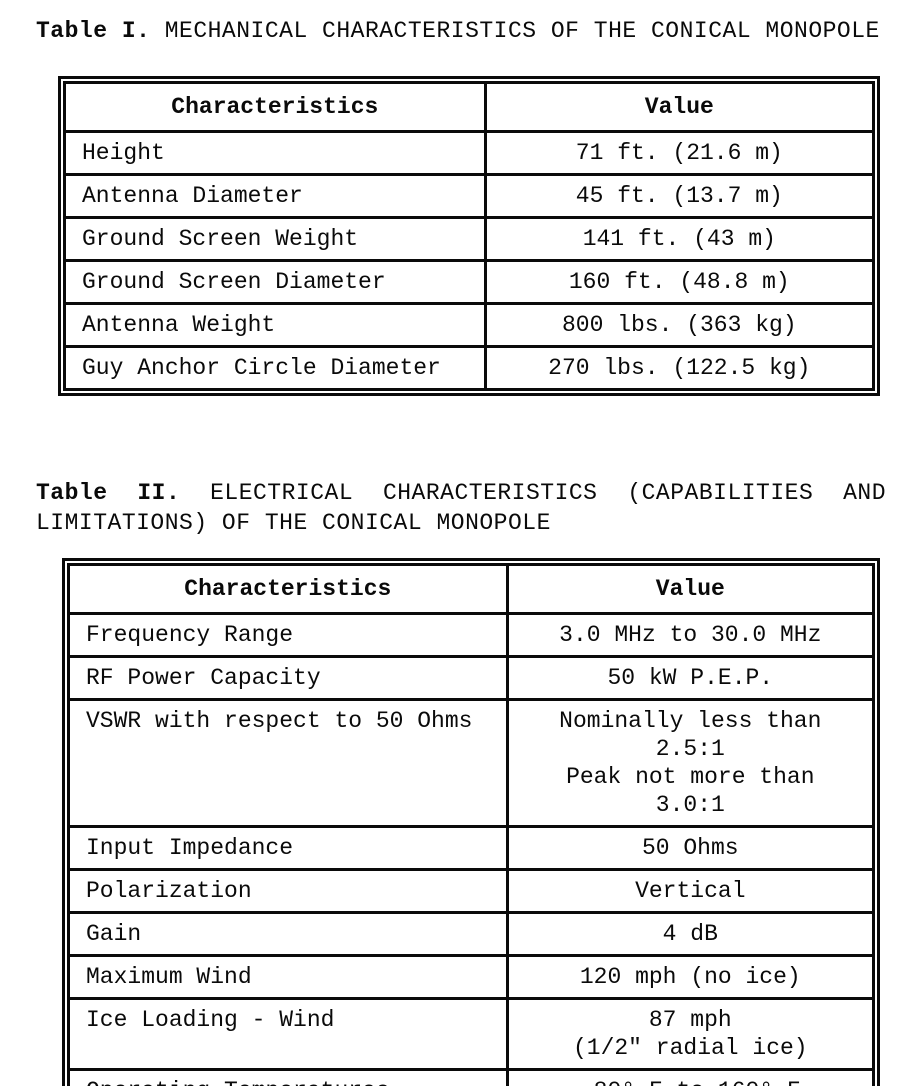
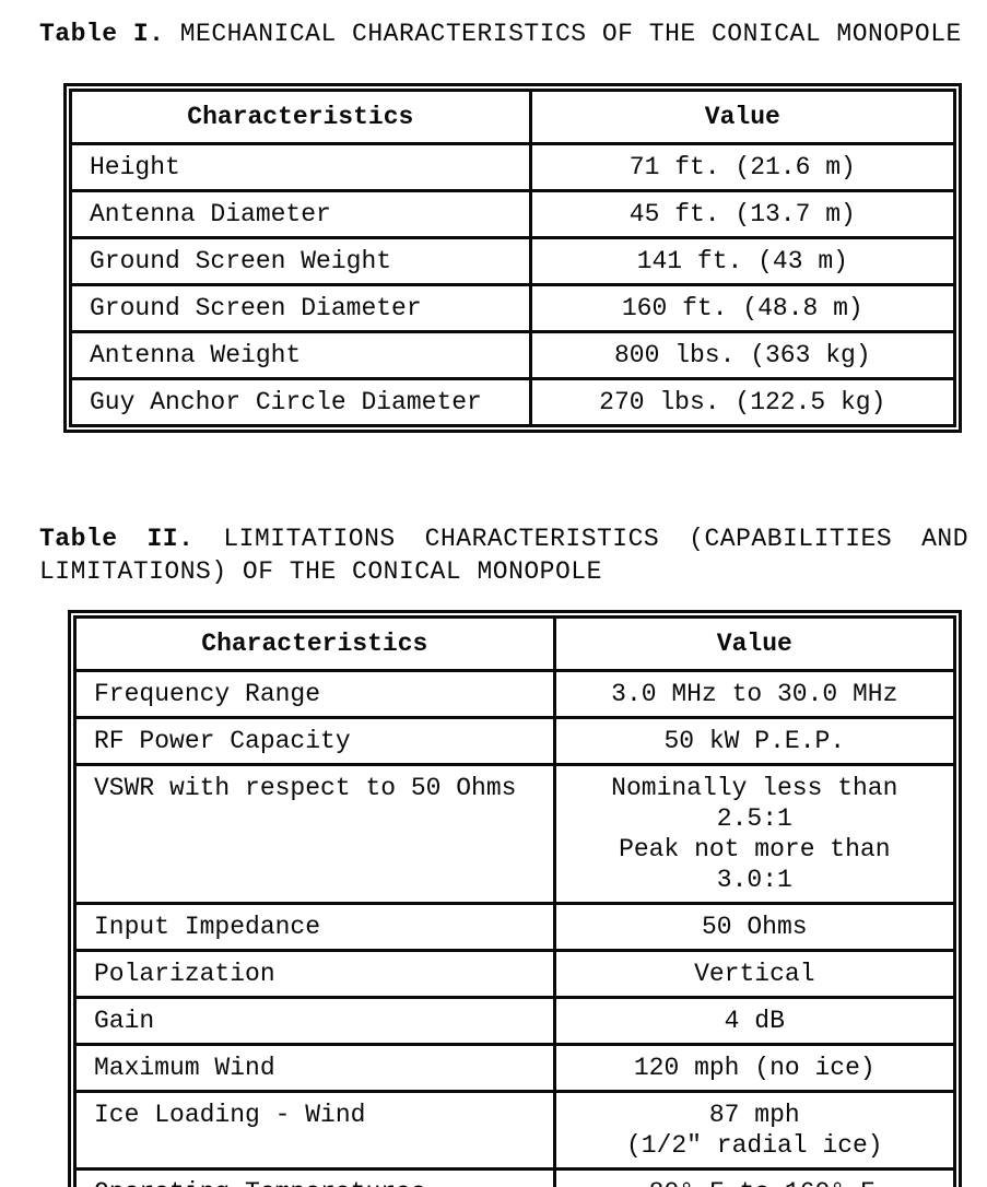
  Table I. MECHANICAL CHARACTERISTICS OF THE CONICAL MONOPOLE
  Characteristics	Value
  Height	71 ft. (21.6 m)
  Antenna Diameter	45 ft. (13.7 m)
  Ground Screen Weight	141 ft. (43 m)
  Ground Screen Diameter	160 ft. (48.8 m)
  Antenna Weight	800 lbs. (363 kg)
  Guy Anchor Circle Diameter	270 lbs. (122.5 kg)
- Table II. ELECTRICAL CHARACTERISTICS (CAPABILITIES AND LIMITATIONS) OF THE CONICAL MONOPOLE
+ Table II. LIMITATIONS CHARACTERISTICS (CAPABILITIES AND LIMITATIONS) OF THE CONICAL MONOPOLE
  Characteristics	Value
  Frequency Range	3.0 MHz to 30.0 MHz
  RF Power Capacity	50 kW P.E.P.
  VSWR with respect to 50 Ohms	Nominally less than 2.5:1 Peak not more than 3.0:1
  Input Impedance	50 Ohms
  Polarization	Vertical
  Gain	4 dB
  Maximum Wind	120 mph (no ice)
  Ice Loading - Wind	87 mph (1/2" radial ice)
